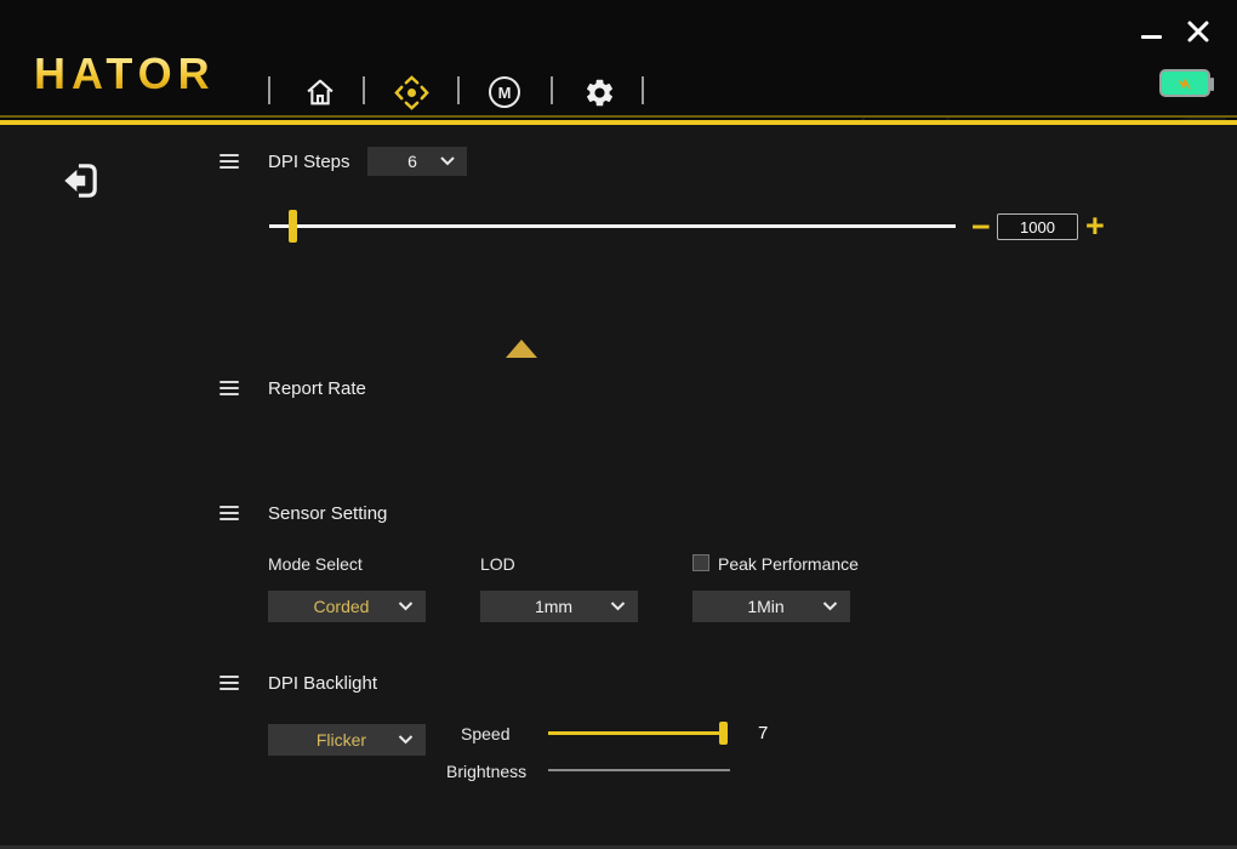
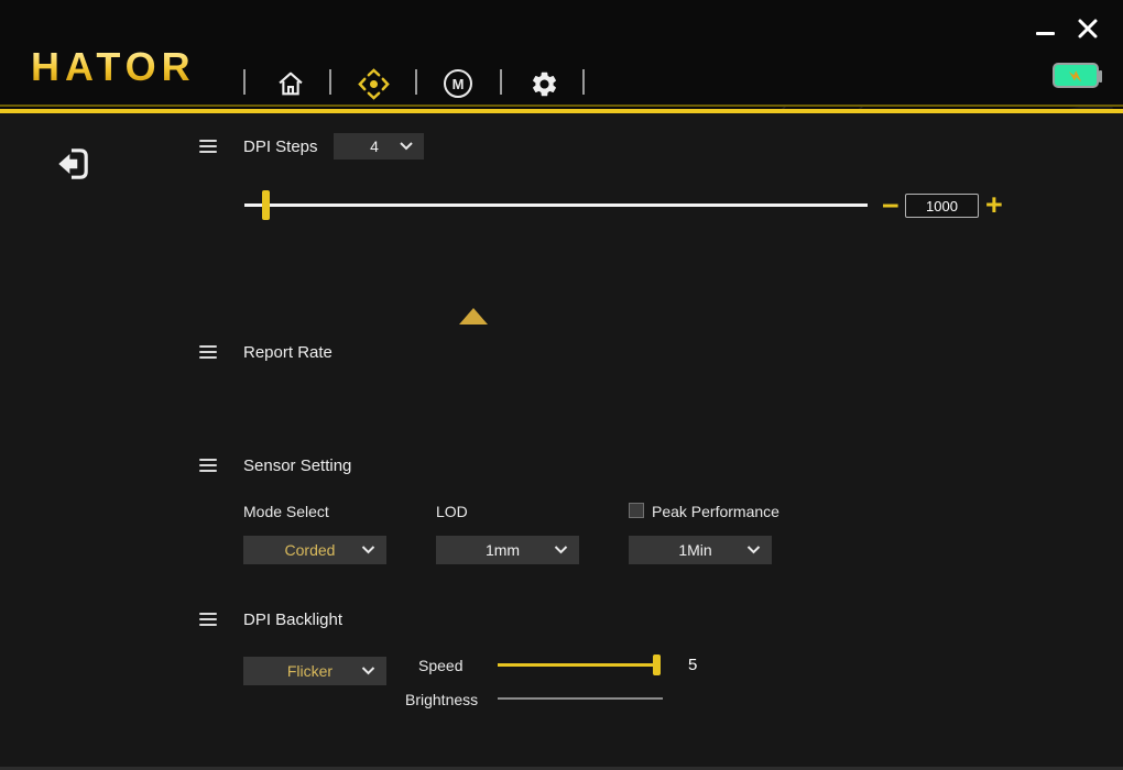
  HATOR
  M
  DPI Steps
- 6
+ 4
  −
  1000
  +
  Report Rate
  Sensor Setting
  Mode Select
  Corded
  LOD
  1mm
  Peak Performance
  1Min
  DPI Backlight
  Flicker
  Speed
- 7
+ 5
  Brightness
